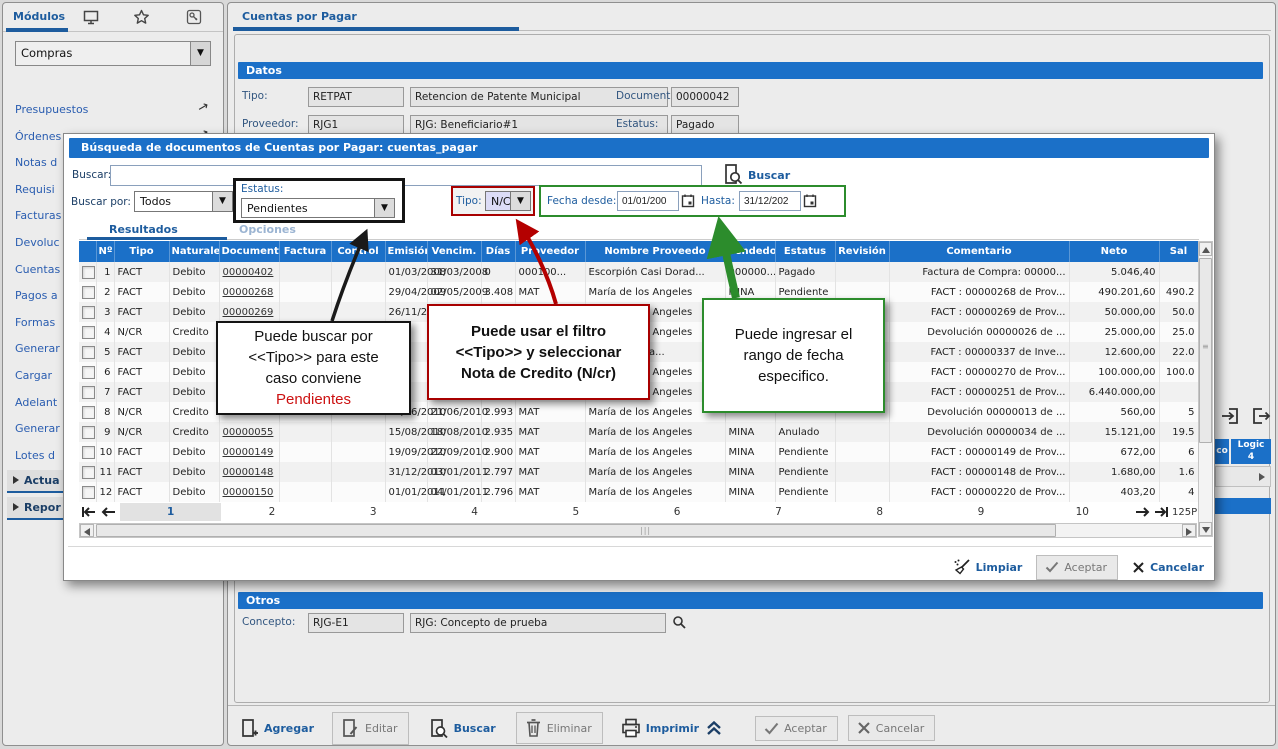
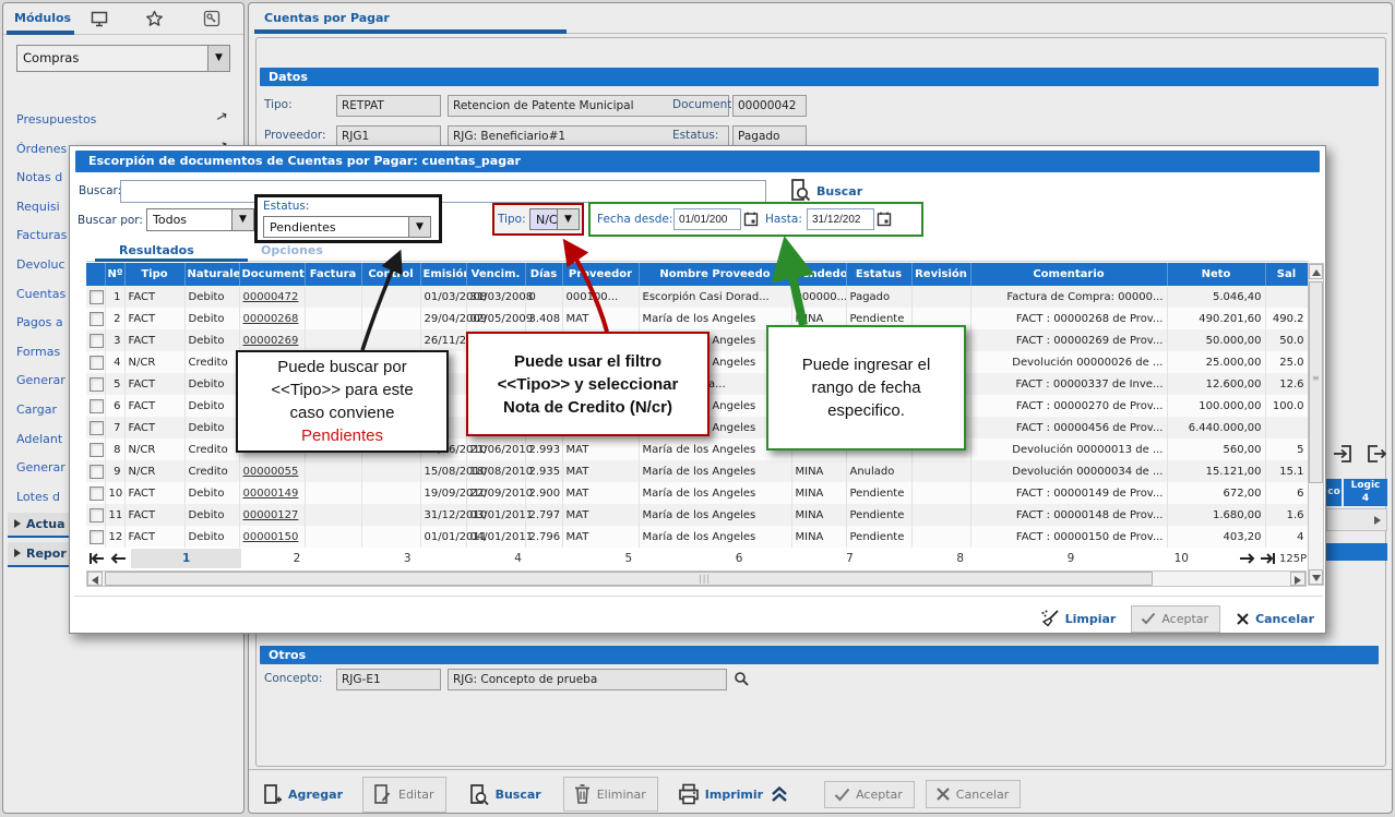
  Módulos
  Compras
  ▼
  Presupuestos
  Órdenes
  Notas d
  Requisi
  Facturas
  Devoluc
  Cuentas
  Pagos a
  Formas
  Generar
  Cargar
  Adelant
  Generar
  Lotes d
  Actua
  Repor
  Cuentas por Pagar
  Datos
  Tipo:
  RETPAT
  Retencion de Patente Municipal
  Document
  00000042
  Proveedor:
  RJG1
  RJG: Beneficiario#1
  Estatus:
  Pagado
  co
  Logic
  4
  Otros
  Concepto:
  RJG-E1
  RJG: Concepto de prueba
  Agregar
  Editar
  Buscar
  Eliminar
  Imprimir
  Aceptar
  Cancelar
- Búsqueda de documentos de Cuentas por Pagar: cuentas_pagar
+ Escorpión de documentos de Cuentas por Pagar: cuentas_pagar
  Buscar
  Buscar
  Buscar por:
  Todos
  ▼
  Estatus:
  Pendientes
  ▼
  Tipo:
  N/C
  ▼
  Fecha desde:
  01/01/200
  Hasta:
  31/12/202
  Resultados
  Opciones
  	Nº	Tipo	Naturale	Document	Factura	Control	Emisió	Vencim.	Días	Prveedor	Nombre Proveedo	Vendedo	Estatus	Revisión	Comentario	Neto	Sal
- 	1	FACT	Debito	00000402			01/03/2	31/03/200	0	000100...	Escorpión Casi Dorad...	00000..	Pagado		Factura de Compra: 00000...	5.046,40
+ 	1	FACT	Debito	00000472			01/03/2	31/03/200	0	000100...	Escorpión Casi Dorad...	00000..	Pagado		Factura de Compra: 00000...	5.046,40
  	2	FACT	Debito	00000268			29/04/2	02/05/200	3.408	MAT	María de los Angeles	NA	Pendiente		FACT : 00000268 de Prov...	490.201,60	490.2
  	4	N/CR	Credito								Angeles				Devolución 00000026 de ...	25.000,00	25.0
- 	5	FACT	Debito								a...				FACT : 00000337 de Inve...	12.600,00	22.0
+ 	5	FACT	Debito								a...				FACT : 00000337 de Inve...	12.600,00	12.6
  	6	FACT	Debito								Angeles				FACT : 00000270 de Prov...	100.000,00	100.0
- 	7	FACT	Debito								Angeles				FACT : 00000251 de Prov...	6.440.000,00
+ 	7	FACT	Debito								Angeles				FACT : 00000456 de Prov...	6.440.000,00
  	8	N/CR	Credito				6/2	21/06/201	2.993	MAT	María de los Angeles				Devolución 00000013 de ...	560,00	5
- 	9	N/CR	Credito	00000055			15/08/2	18/08/201	2.935	MAT	María de los Angeles	MINA	Anulado		Devolución 00000034 de ...	15.121,00	19.5
+ 	9	N/CR	Credito	00000055			15/08/2	18/08/201	2.935	MAT	María de los Angeles	MINA	Anulado		Devolución 00000034 de ...	15.121,00	15.1
  	10	FACT	Debito	00000149			19/09/2	22/09/201	2.900	MAT	María de los Angeles	MINA	Pendiente		FACT : 00000149 de Prov...	672,00	6
- 	11	FACT	Debito	00000148			31/12/2	03/01/201	2.797	MAT	María de los Angeles	MINA	Pendiente		FACT : 00000148 de Prov...	1.680,00	1.6
+ 	11	FACT	Debito	00000127			31/12/2	03/01/201	2.797	MAT	María de los Angeles	MINA	Pendiente		FACT : 00000148 de Prov...	1.680,00	1.6
- 	12	FACT	Debito	00000150			01/01/2	04/01/201	2.796	MAT	María de los Angeles	MINA	Pendiente		FACT : 00000220 de Prov...	403,20	4
+ 	12	FACT	Debito	00000150			01/01/2	04/01/201	2.796	MAT	María de los Angeles	MINA	Pendiente		FACT : 00000150 de Prov...	403,20	4
  ≡
  1
  2
  3
  4
  5
  6
  7
  8
  9
  10
  125P
  |||
  Limpiar
  Aceptar
  Cancelar
  Puede buscar por
  <<Tipo>> para este
  caso conviene
  Pendientes
  Puede usar el filtro
  <<Tipo>> y seleccionar
  Nota de Credito (N/cr)
  Puede ingresar el
  rango de fecha
  especifico.
